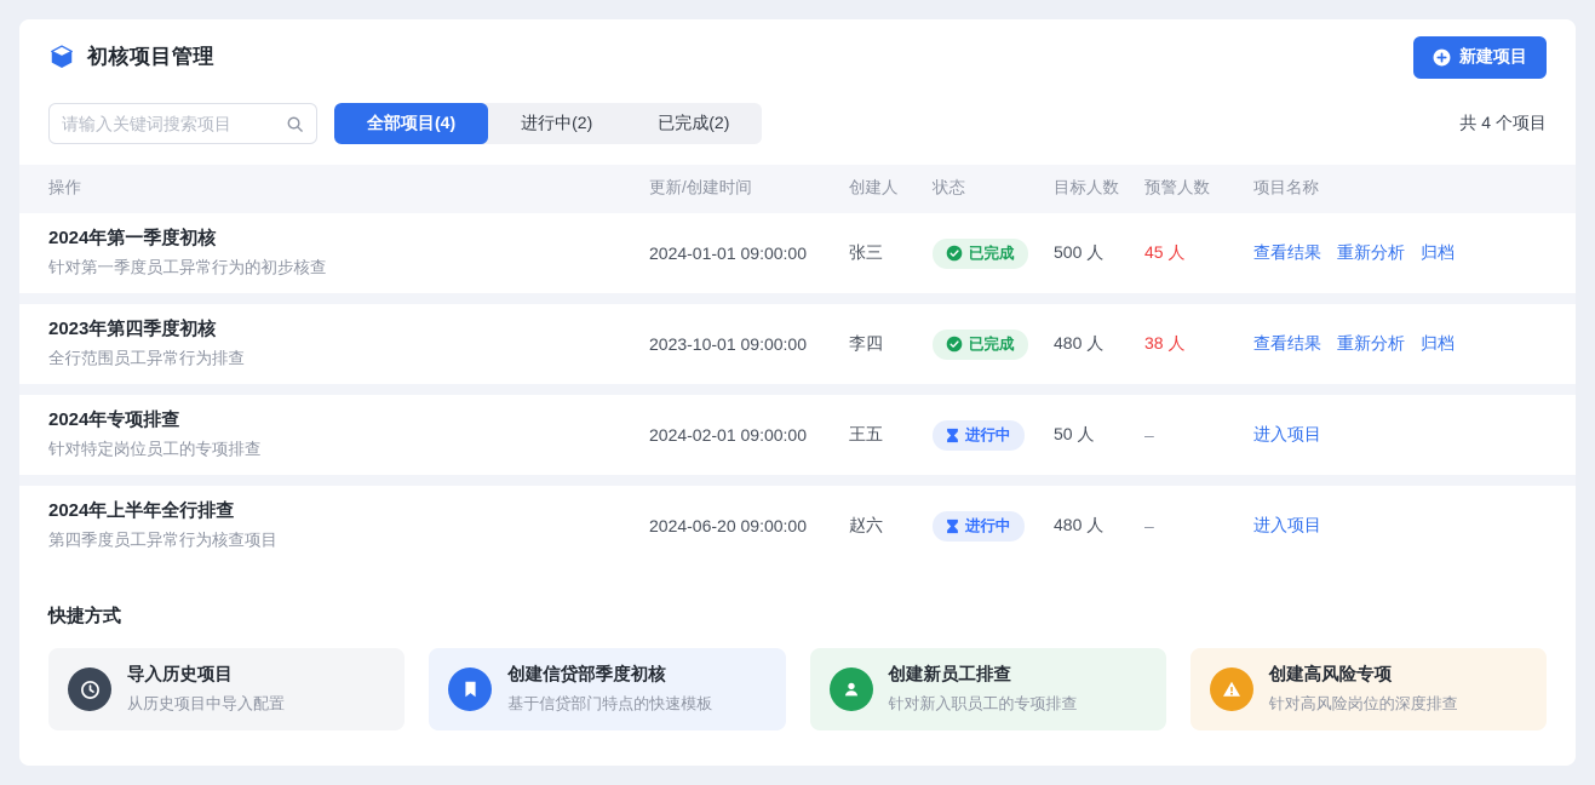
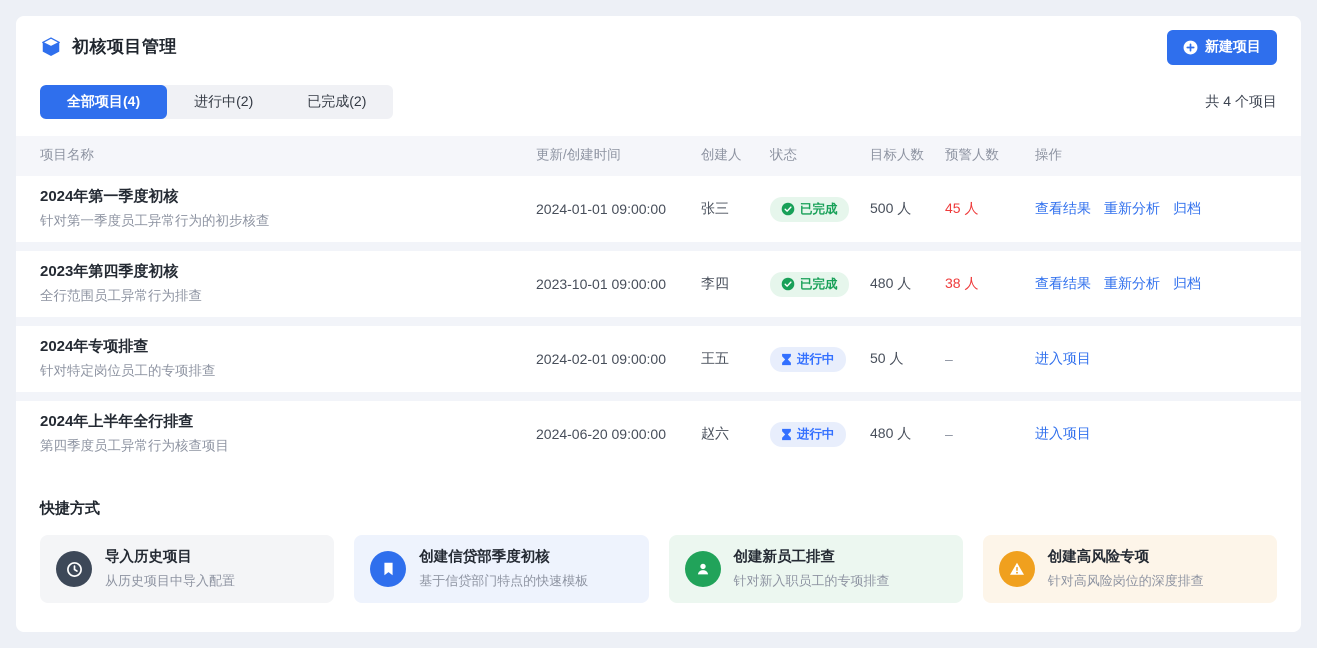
  初核项目管理
  新建项目
- 请输入关键词搜索项目
  全部项目(4)
  进行中(2)
  已完成(2)
  共 4 个项目
- 操作
+ 项目名称
  更新/创建时间
  创建人
  状态
  目标人数
  预警人数
- 项目名称
+ 操作
  2024年第一季度初核
  针对第一季度员工异常行为的初步核查
  2024-01-01 09:00:00
  张三
  已完成
  500 人
  45 人
  查看结果
  重新分析
  归档
  2023年第四季度初核
  全行范围员工异常行为排查
  2023-10-01 09:00:00
  李四
  已完成
  480 人
  38 人
  查看结果
  重新分析
  归档
  2024年专项排查
  针对特定岗位员工的专项排查
  2024-02-01 09:00:00
  王五
  进行中
  50 人
  –
  进入项目
  2024年上半年全行排查
  第四季度员工异常行为核查项目
  2024-06-20 09:00:00
  赵六
  进行中
  480 人
  –
  进入项目
  快捷方式
  导入历史项目
  从历史项目中导入配置
  创建信贷部季度初核
  基于信贷部门特点的快速模板
  创建新员工排查
  针对新入职员工的专项排查
  创建高风险专项
  针对高风险岗位的深度排查
